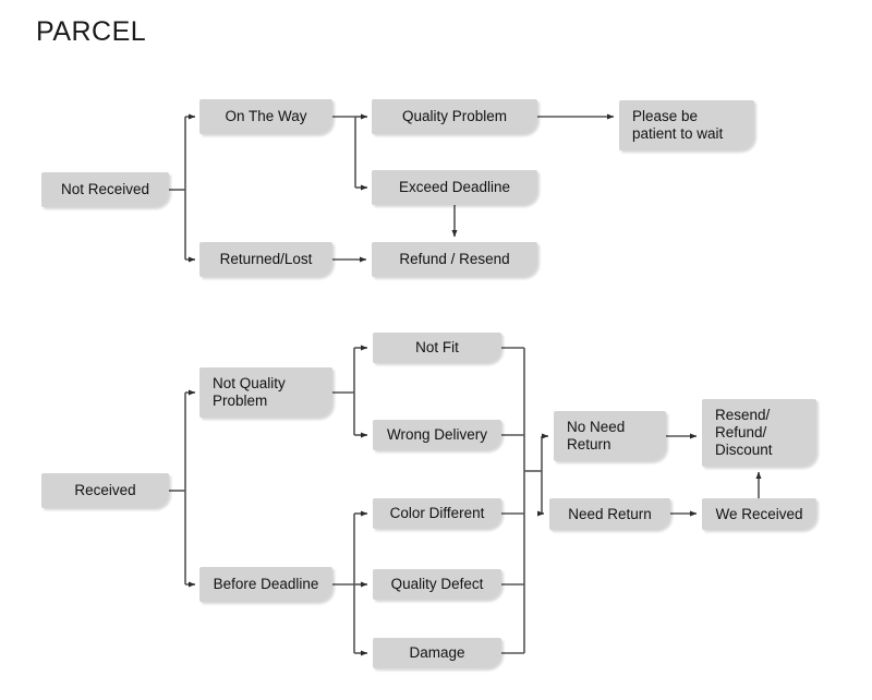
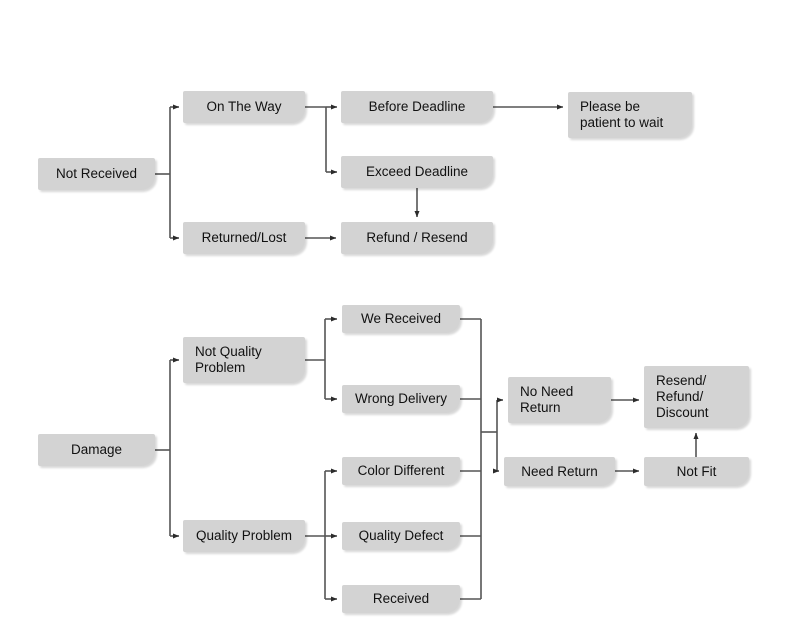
- PARCEL
  Not Received
  On The Way
  Returned/Lost
- Quality Problem
+ Before Deadline
  Exceed Deadline
  Refund / Resend
  Please be
  patient to wait
- Received
+ Damage
  Not Quality
  Problem
- Before Deadline
+ Quality Problem
- Not Fit
+ We Received
  Wrong Delivery
  Color Different
  Quality Defect
- Damage
+ Received
  No Need
  Return
  Need Return
  Resend/
  Refund/
  Discount
- We Received
+ Not Fit
